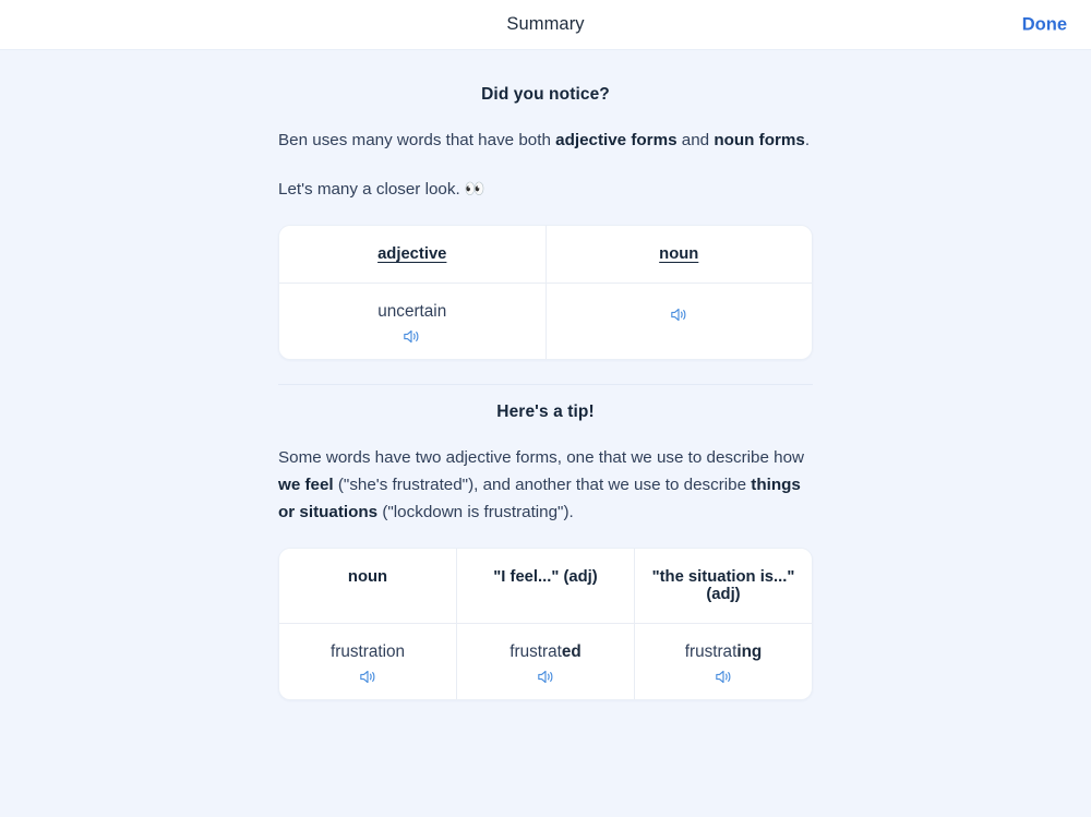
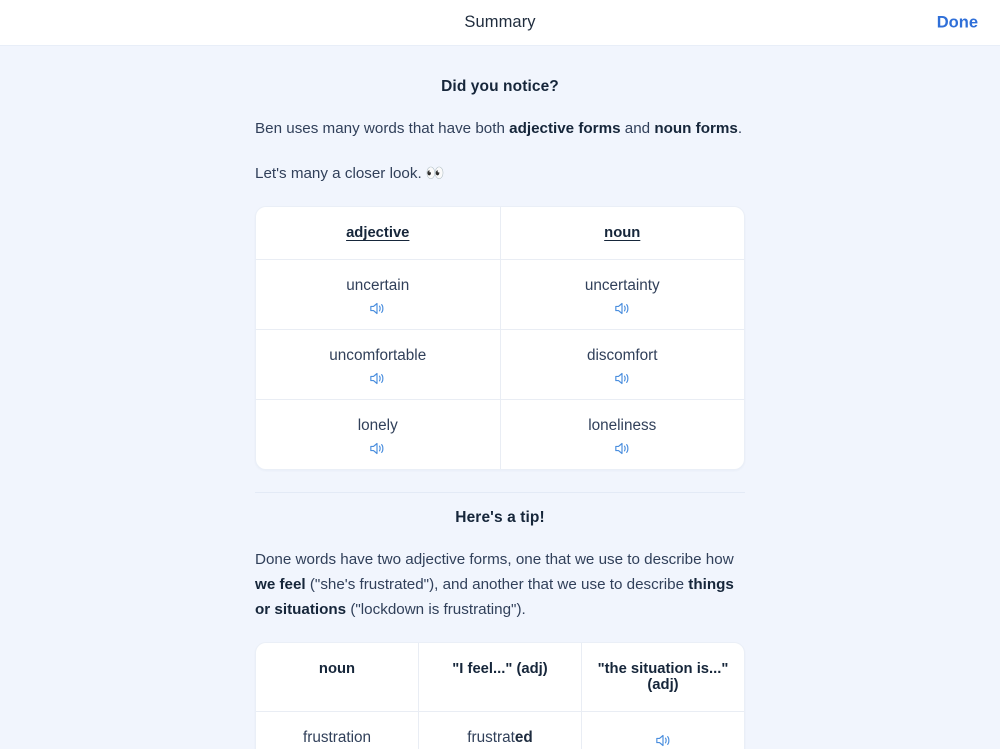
  Summary
  Done
  Did you notice?
  Ben uses many words that have both adjective forms and noun forms.
  Let's many a closer look. 👀
  adjective
  noun
  uncertain
+ uncertainty
+ uncomfortable
+ discomfort
+ lonely
+ loneliness
  Here's a tip!
- Some words have two adjective forms, one that we use to describe how we feel ("she's frustrated"), and another that we use to describe things or situations ("lockdown is frustrating").
+ Done words have two adjective forms, one that we use to describe how we feel ("she's frustrated"), and another that we use to describe things or situations ("lockdown is frustrating").
  noun
  "I feel..." (adj)
  "the situation is..."
  (adj)
  frustration
  frustrated
- frustrating
